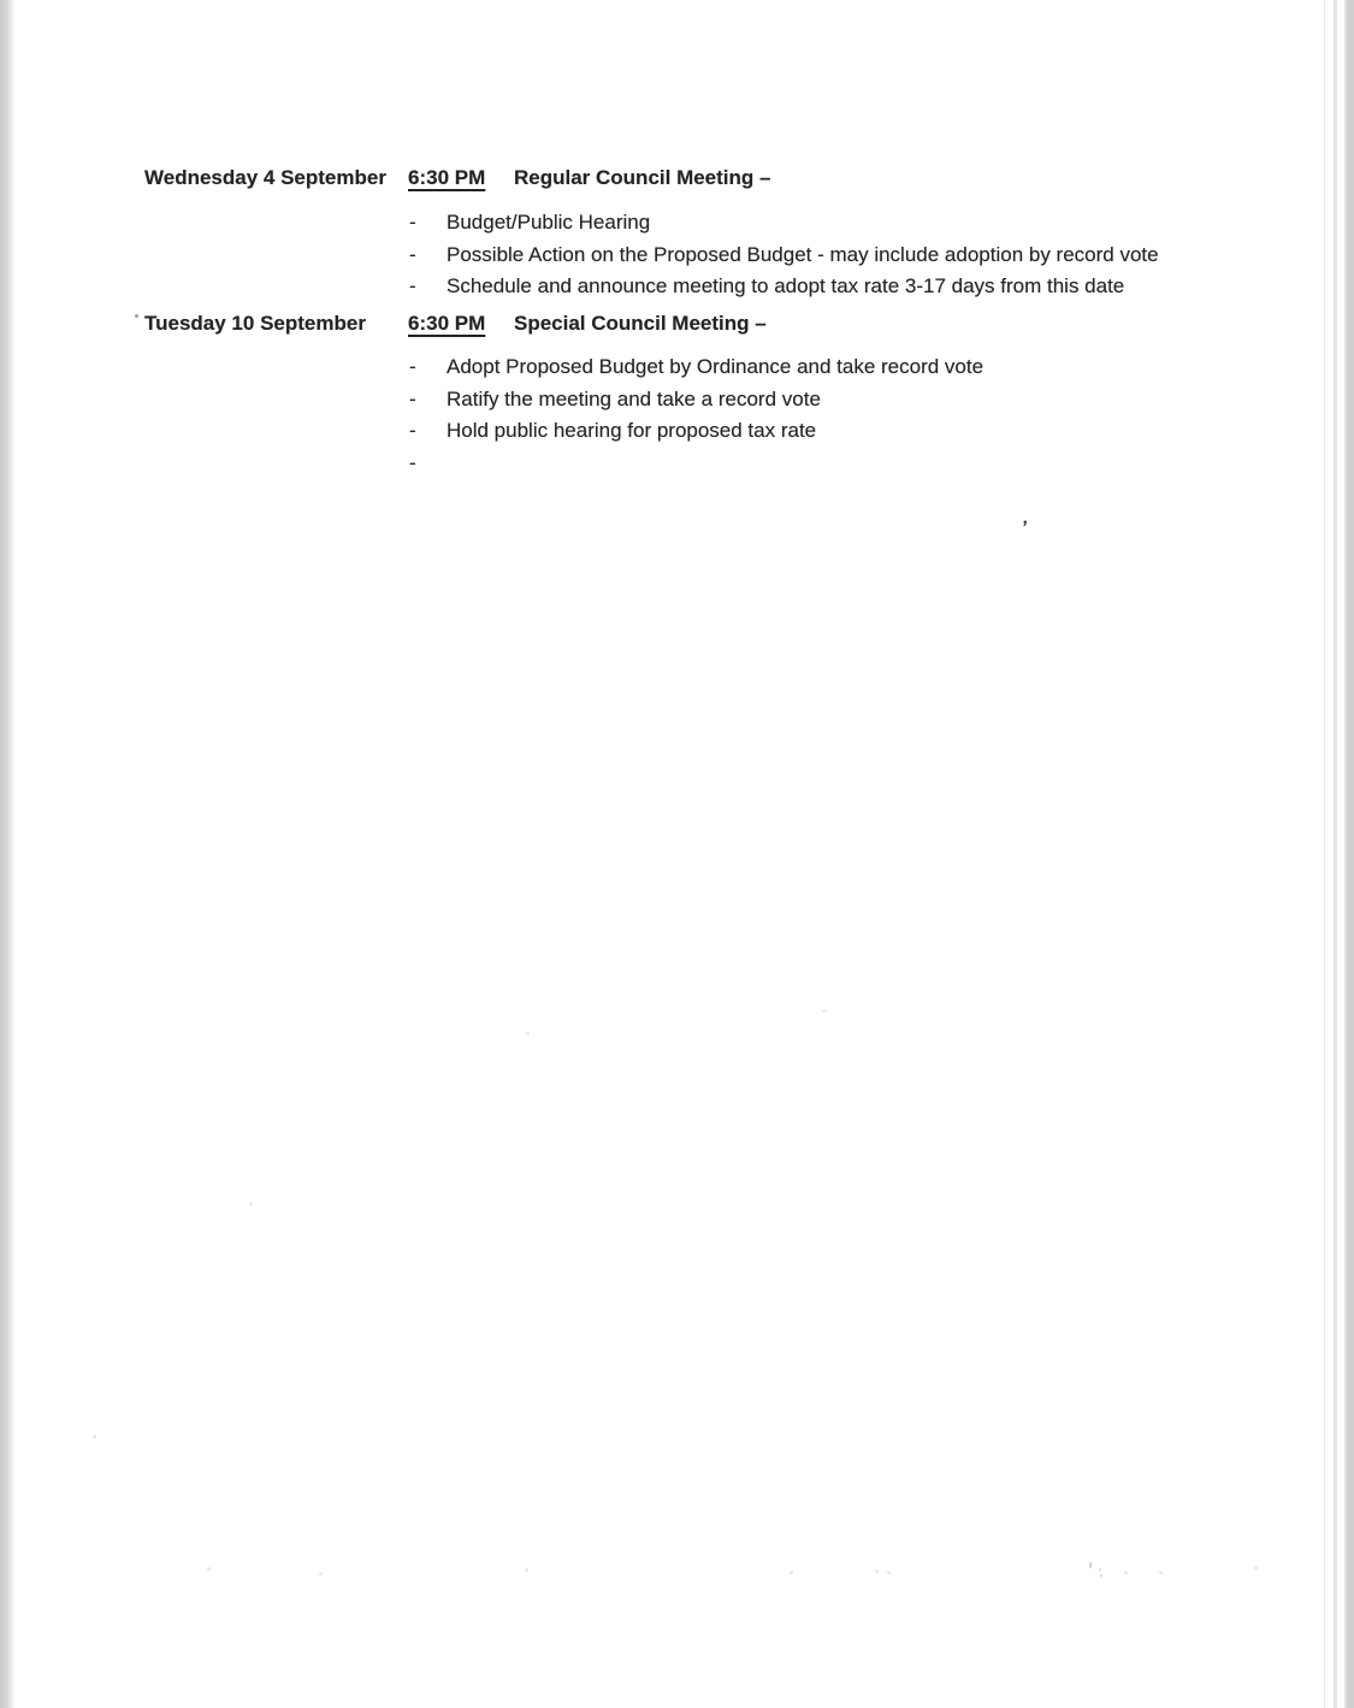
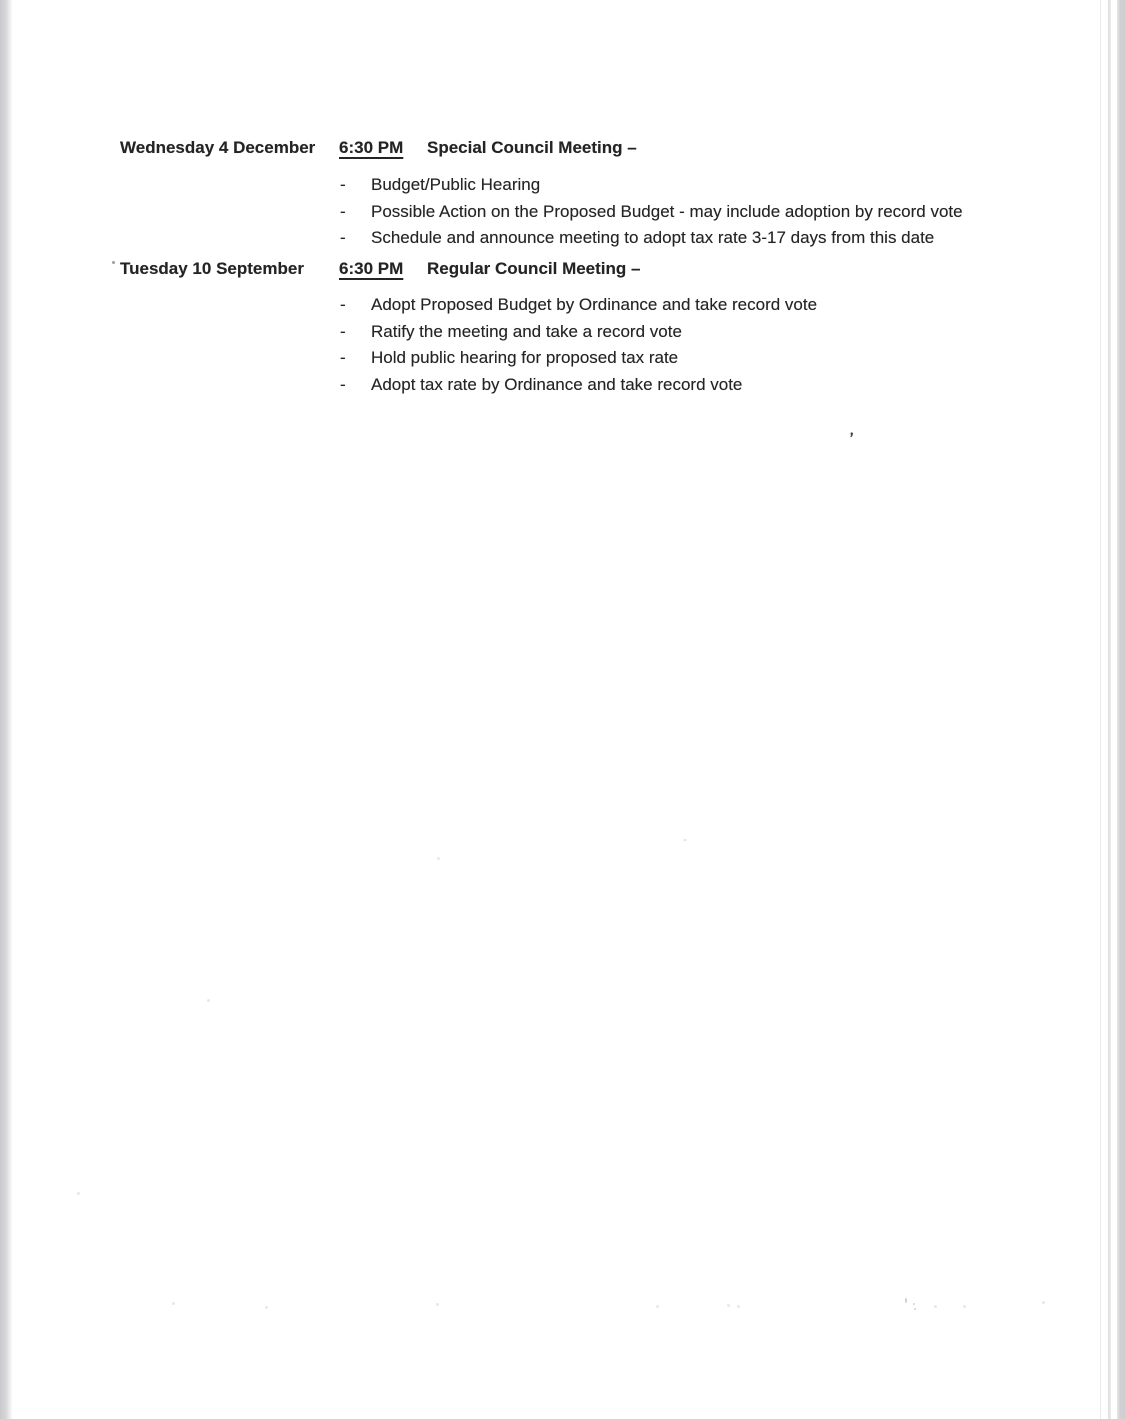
- Wednesday 4 September
+ Wednesday 4 December
  6:30 PM
- Regular Council Meeting –
+ Special Council Meeting –
  -
  Budget/Public Hearing
  -
  Possible Action on the Proposed Budget - may include adoption by record vote
  -
  Schedule and announce meeting to adopt tax rate 3-17 days from this date
  Tuesday 10 September
  6:30 PM
- Special Council Meeting –
+ Regular Council Meeting –
  -
  Adopt Proposed Budget by Ordinance and take record vote
  -
  Ratify the meeting and take a record vote
  -
  Hold public hearing for proposed tax rate
  -
+ Adopt tax rate by Ordinance and take record vote
